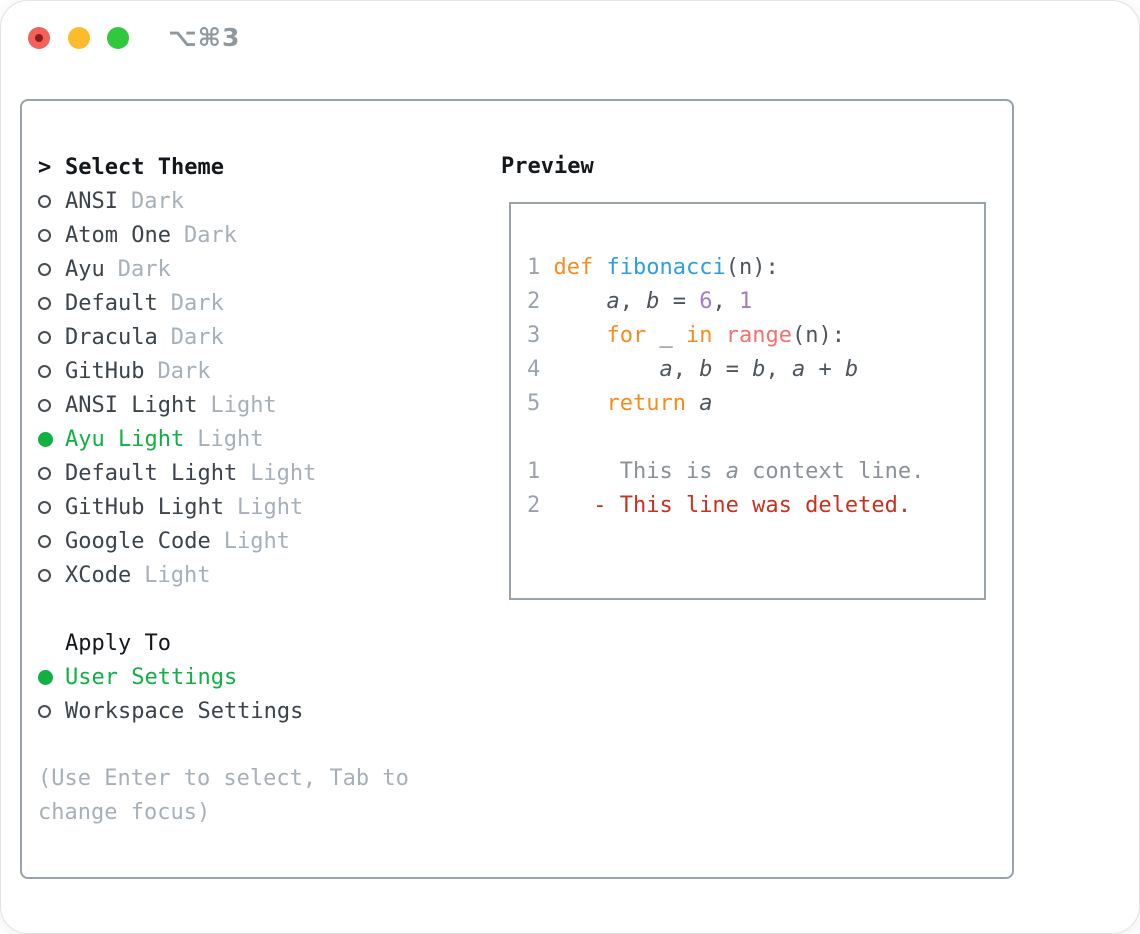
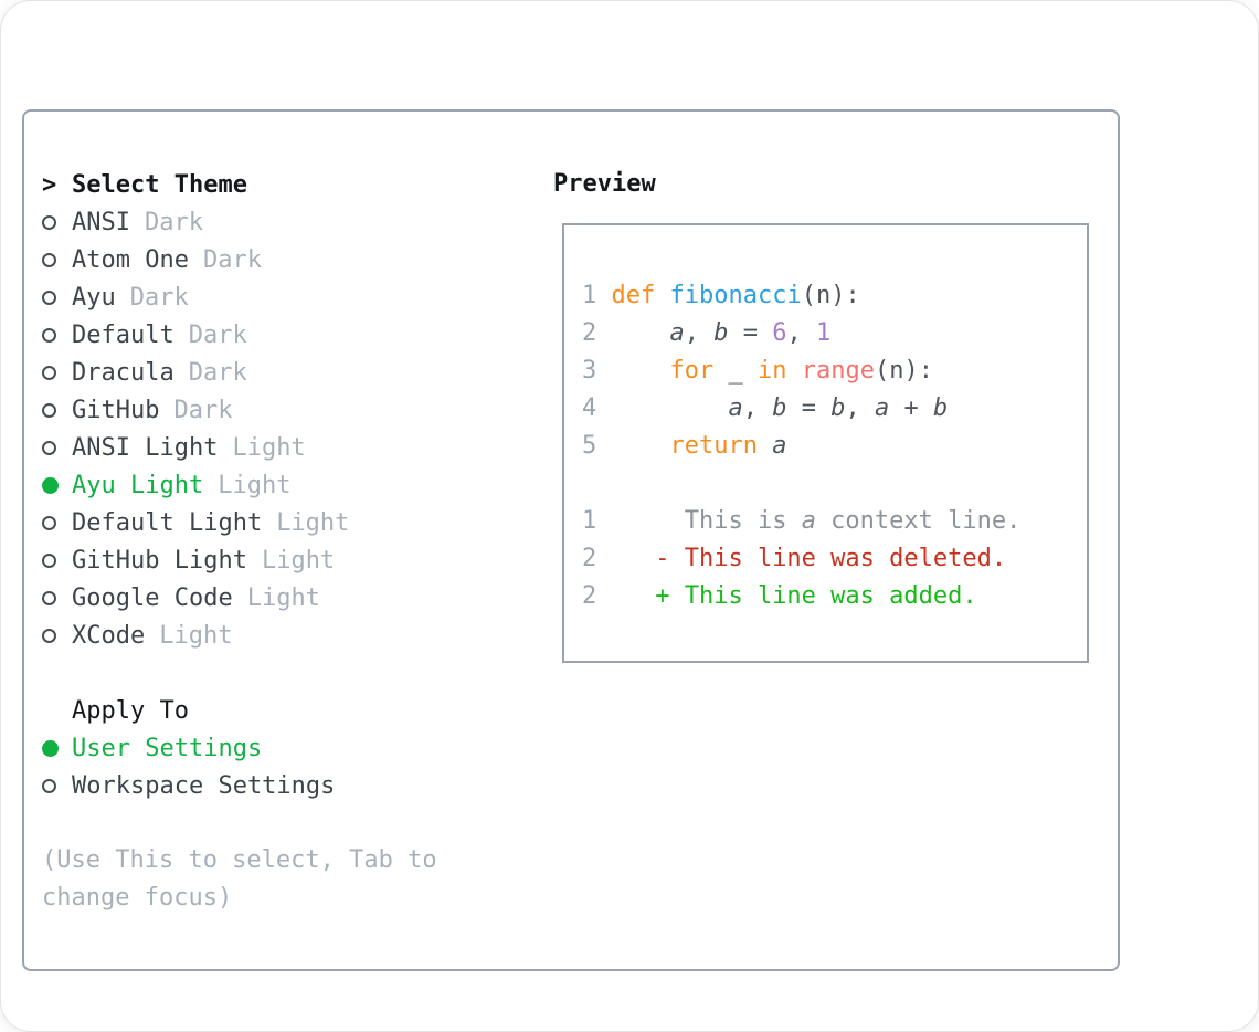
- ⌥⌘3
  >
  Select Theme
  ANSI
  Dark
  Atom One
  Dark
  Ayu
  Dark
  Default
  Dark
  Dracula
  Dark
  GitHub
  Dark
  ANSI Light
  Light
  Ayu Light
  Light
  Default Light
  Light
  GitHub Light
  Light
  Google Code
  Light
  XCode
  Light
  Apply To
  User Settings
  Workspace Settings
- (Use Enter to select, Tab to
+ (Use This to select, Tab to
  change focus)
  Preview
  1 def fibonacci(n):
  2 a, b = 6, 1
  3 for _ in range(n):
  4 a, b = b, a + b
  5 return a
  1 This is a context line.
  2 - This line was deleted.
+ 2 + This line was added.
